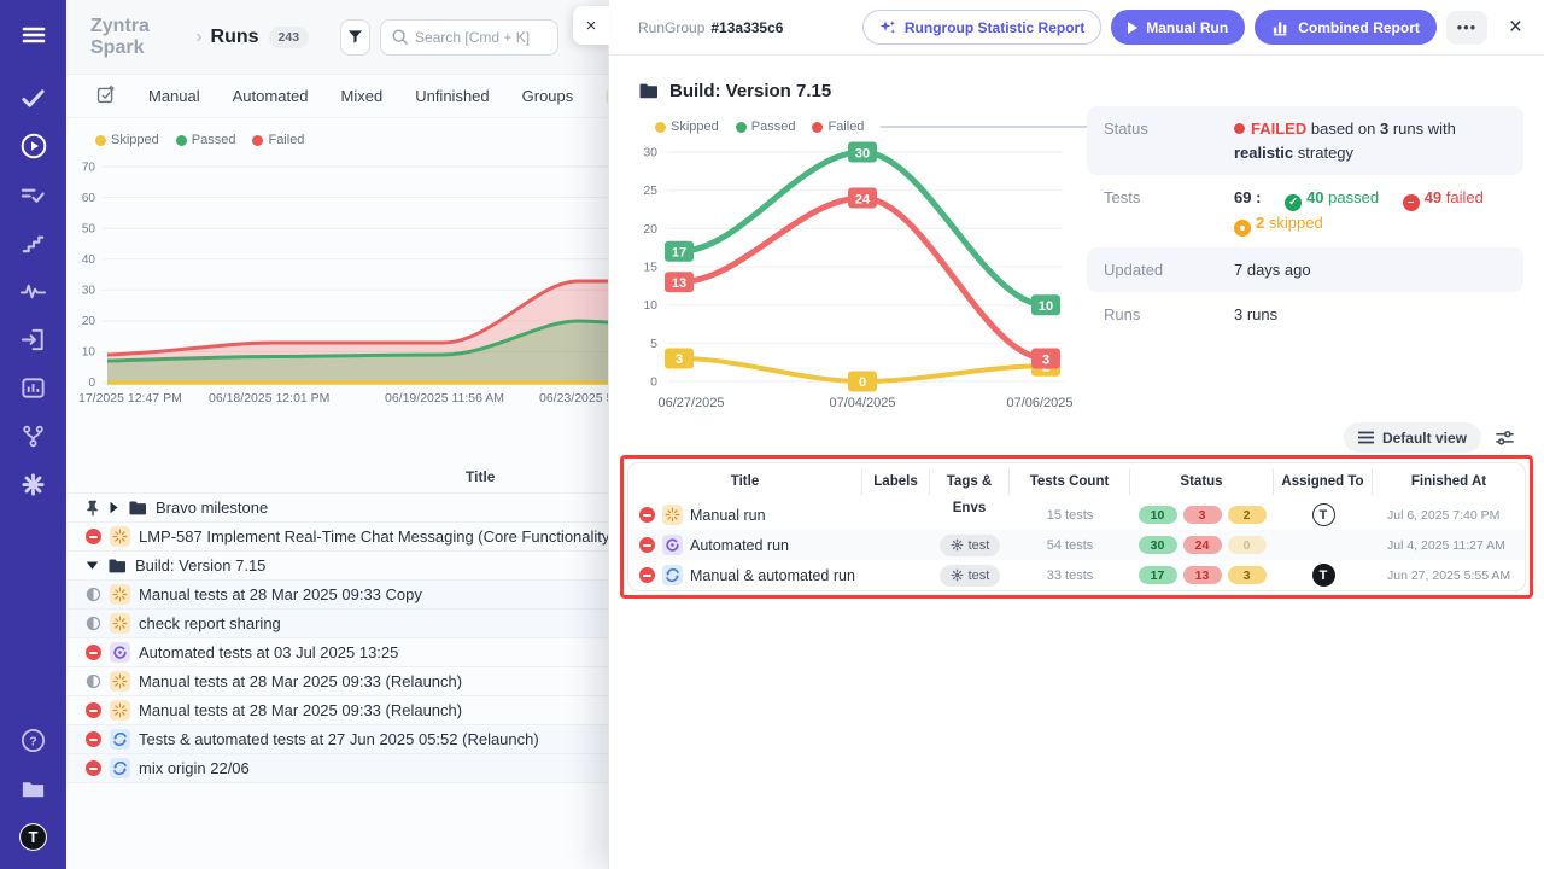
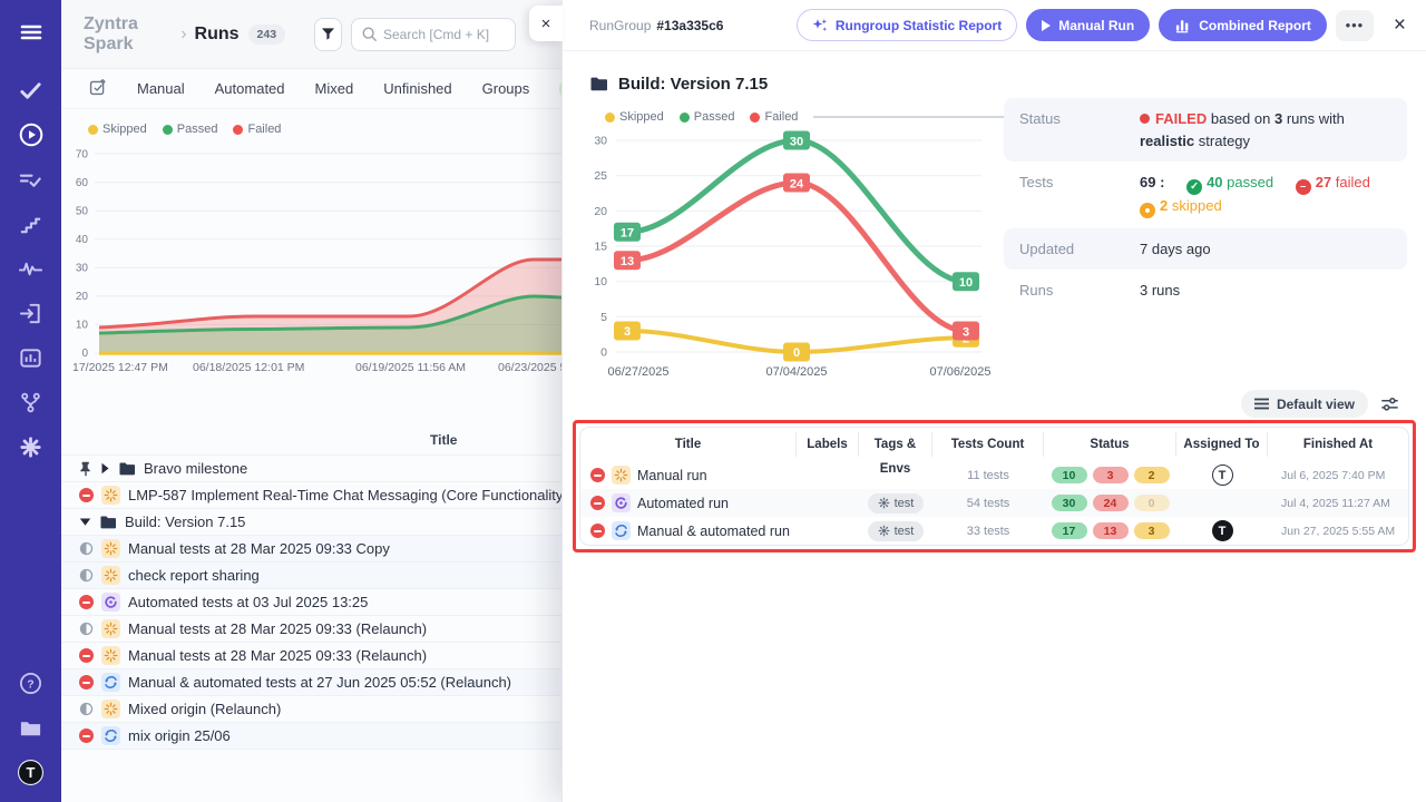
  ?
  T
  Zyntra Spark
  ›
  Runs
  243
  Search [Cmd + K]
  Manual
  Automated
  Mixed
  Unfinished
  Groups
  Skipped
  Passed
  Failed
  70
  60
  50
  40
  30
  20
  10
  0
  17/2025 12:47 PM
  06/18/2025 12:01 PM
  06/19/2025 11:56 AM
  Title
  Bravo milestone
  LMP-587 Implement Real-Time Chat Messaging (Core Functionality
  Build: Version 7.15
  Manual tests at 28 Mar 2025 09:33 Copy
  check report sharing
  Automated tests at 03 Jul 2025 13:25
  Manual tests at 28 Mar 2025 09:33 (Relaunch)
  Manual tests at 28 Mar 2025 09:33 (Relaunch)
- Tests & automated tests at 27 Jun 2025 05:52 (Relaunch)
+ Manual & automated tests at 27 Jun 2025 05:52 (Relaunch)
+ Mixed origin (Relaunch)
- mix origin 22/06
+ mix origin 25/06
  ×
  RunGroup
  #13a335c6
  Rungroup Statistic Report
  Manual Run
  Combined Report
  •••
  ×
  Build: Version 7.15
  Skipped
  Passed
  Failed
  30
  25
  20
  15
  10
  5
  0
  3
  0
  17
  30
  10
  13
  24
  3
  06/27/2025
  07/04/2025
  07/06/2025
  Status
  FAILED based on 3 runs with realistic strategy
  Tests
- 69 : ✓ 40 passed – 49 failed 2 skipped
+ 69 : ✓ 40 passed – 27 failed 2 skipped
  Updated
  7 days ago
  Runs
  3 runs
  Default view
  Title
  Labels
  Tags & Envs
  Tests Count
  Status
  Assigned To
  Finished At
  Manual run
- 15 tests
+ 11 tests
  10
  3
  2
  T
  Jul 6, 2025 7:40 PM
  Automated run
  test
  54 tests
  30
  24
  0
  Jul 4, 2025 11:27 AM
  Manual & automated run
  test
  33 tests
  17
  13
  3
  T
  Jun 27, 2025 5:55 AM
